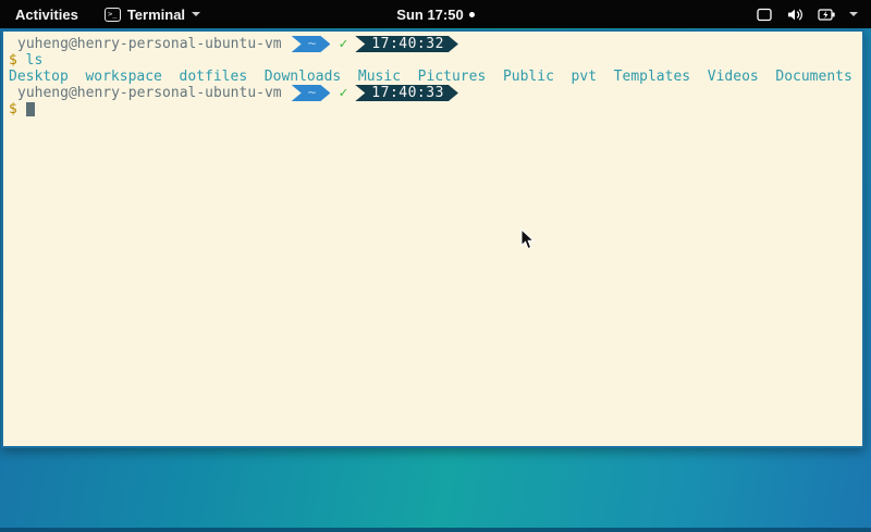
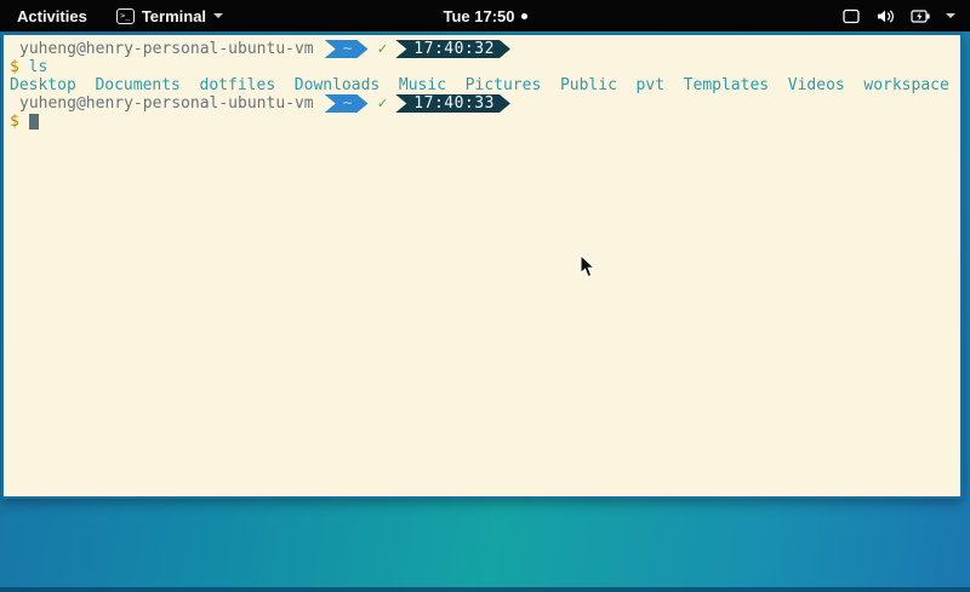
  Activities
  >_
  Terminal
- Sun 17:50
+ Tue 17:50
  yuheng@henry-personal-ubuntu-vm
  ~
  ✓
  17:40:32
  $
  ls
  Desktop
- workspace
+ Documents
  dotfiles
  Downloads
  Music
  Pictures
  Public
  pvt
  Templates
  Videos
- Documents
+ workspace
  yuheng@henry-personal-ubuntu-vm
  ~
  ✓
  17:40:33
  $
